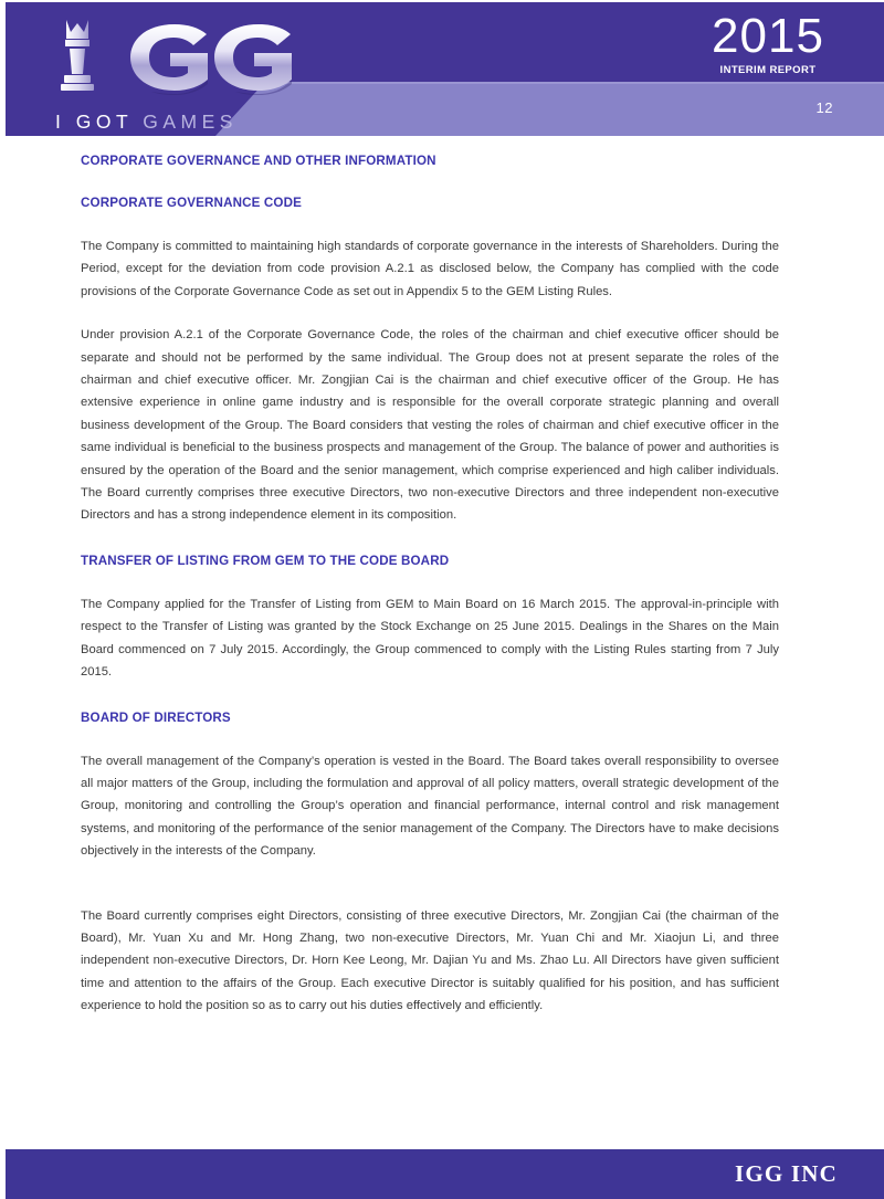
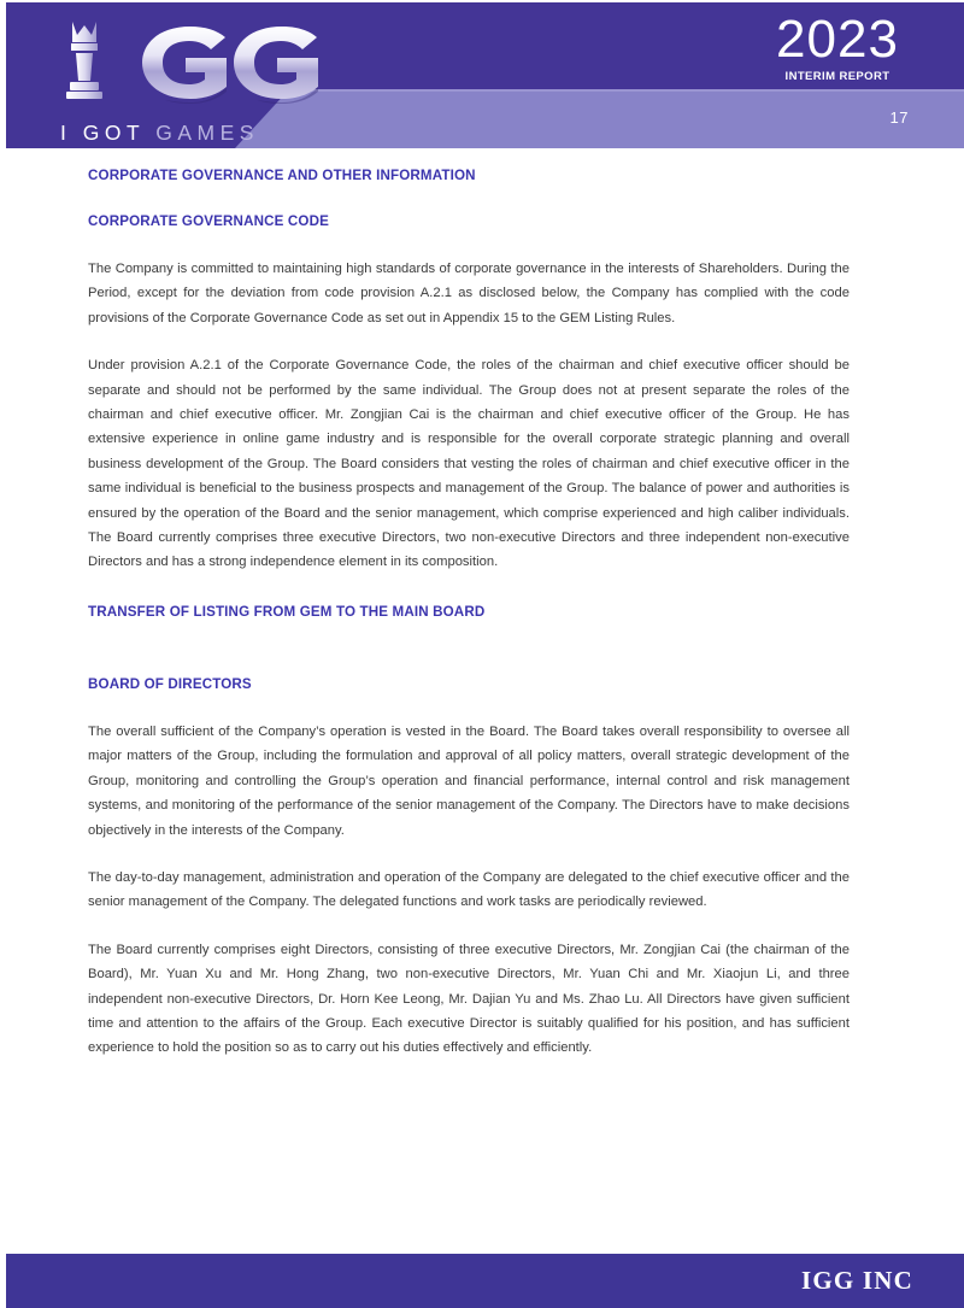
  I GOT GAMES
- 2015
+ 2023
  INTERIM REPORT
- 12
+ 17
  CORPORATE GOVERNANCE AND OTHER INFORMATION
  CORPORATE GOVERNANCE CODE
- The Company is committed to maintaining high standards of corporate governance in the interests of Shareholders. During the Period, except for the deviation from code provision A.2.1 as disclosed below, the Company has complied with the code provisions of the Corporate Governance Code as set out in Appendix 5 to the GEM Listing Rules.
+ The Company is committed to maintaining high standards of corporate governance in the interests of Shareholders. During the Period, except for the deviation from code provision A.2.1 as disclosed below, the Company has complied with the code provisions of the Corporate Governance Code as set out in Appendix 15 to the GEM Listing Rules.
  Under provision A.2.1 of the Corporate Governance Code, the roles of the chairman and chief executive officer should be separate and should not be performed by the same individual. The Group does not at present separate the roles of the chairman and chief executive officer. Mr. Zongjian Cai is the chairman and chief executive officer of the Group. He has extensive experience in online game industry and is responsible for the overall corporate strategic planning and overall business development of the Group. The Board considers that vesting the roles of chairman and chief executive officer in the same individual is beneficial to the business prospects and management of the Group. The balance of power and authorities is ensured by the operation of the Board and the senior management, which comprise experienced and high caliber individuals. The Board currently comprises three executive Directors, two non-executive Directors and three independent non-executive Directors and has a strong independence element in its composition.
- TRANSFER OF LISTING FROM GEM TO THE CODE BOARD
+ TRANSFER OF LISTING FROM GEM TO THE MAIN BOARD
- The Company applied for the Transfer of Listing from GEM to Main Board on 16 March 2015. The approval-in-principle with respect to the Transfer of Listing was granted by the Stock Exchange on 25 June 2015. Dealings in the Shares on the Main Board commenced on 7 July 2015. Accordingly, the Group commenced to comply with the Listing Rules starting from 7 July 2015.
  BOARD OF DIRECTORS
- The overall management of the Company’s operation is vested in the Board. The Board takes overall responsibility to oversee all major matters of the Group, including the formulation and approval of all policy matters, overall strategic development of the Group, monitoring and controlling the Group’s operation and financial performance, internal control and risk management systems, and monitoring of the performance of the senior management of the Company. The Directors have to make decisions objectively in the interests of the Company.
+ The overall sufficient of the Company’s operation is vested in the Board. The Board takes overall responsibility to oversee all major matters of the Group, including the formulation and approval of all policy matters, overall strategic development of the Group, monitoring and controlling the Group’s operation and financial performance, internal control and risk management systems, and monitoring of the performance of the senior management of the Company. The Directors have to make decisions objectively in the interests of the Company.
+ The day-to-day management, administration and operation of the Company are delegated to the chief executive officer and the senior management of the Company. The delegated functions and work tasks are periodically reviewed.
  The Board currently comprises eight Directors, consisting of three executive Directors, Mr. Zongjian Cai (the chairman of the Board), Mr. Yuan Xu and Mr. Hong Zhang, two non-executive Directors, Mr. Yuan Chi and Mr. Xiaojun Li, and three independent non-executive Directors, Dr. Horn Kee Leong, Mr. Dajian Yu and Ms. Zhao Lu. All Directors have given sufficient time and attention to the affairs of the Group. Each executive Director is suitably qualified for his position, and has sufficient experience to hold the position so as to carry out his duties effectively and efficiently.
  IGG INC
